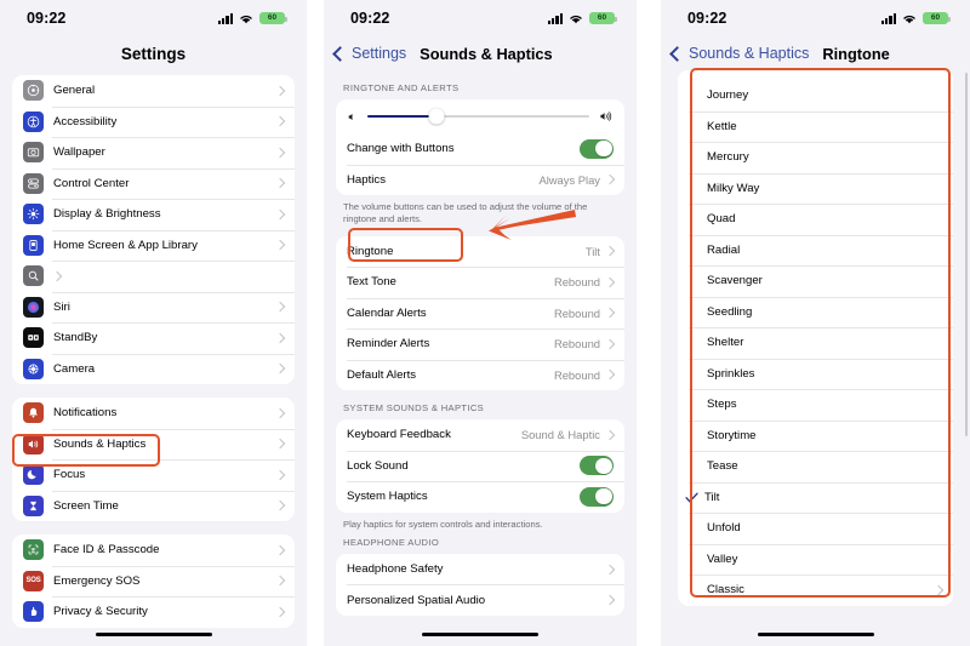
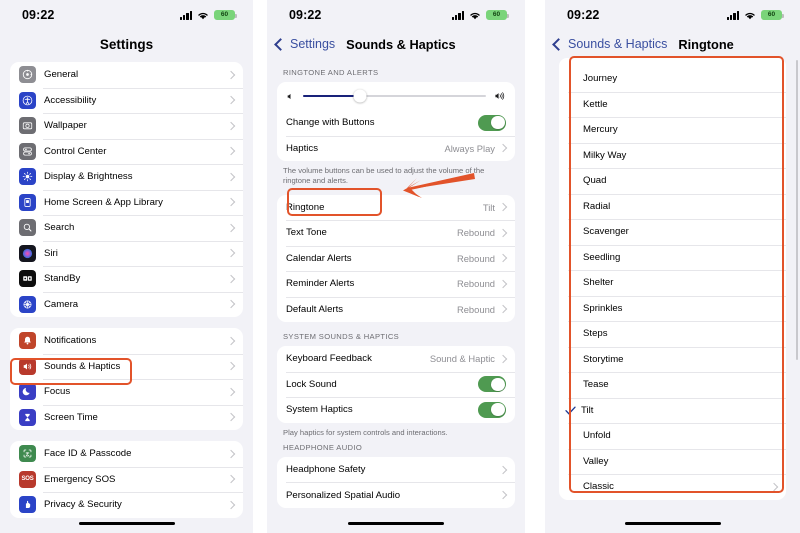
  09:22
  Settings
  General
  Accessibility
  Wallpaper
  Control Center
  Display & Brightness
  Home Screen & App Library
+ Search
  Siri
  StandBy
  Camera
  Notifications
  Sounds & Haptics
  Focus
  Screen Time
  Face ID & Passcode
  Emergency SOS
  Privacy & Security
  09:22
  Settings
  Sounds & Haptics
  RINGTONE AND ALERTS
  Change with Buttons
  Haptics
  Always Play
  The volume buttons can be used to adjust the volume of the ringtone and alerts.
  Ringtone
  Tilt
  Text Tone
  Rebound
  Calendar Alerts
  Rebound
  Reminder Alerts
  Rebound
  Default Alerts
  Rebound
  SYSTEM SOUNDS & HAPTICS
  Keyboard Feedback
  Sound & Haptic
  Lock Sound
  System Haptics
  Play haptics for system controls and interactions.
  HEADPHONE AUDIO
  Headphone Safety
  Personalized Spatial Audio
  09:22
  Sounds & Haptics
  Ringtone
  Journey
  Kettle
  Mercury
  Milky Way
  Quad
  Radial
  Scavenger
  Seedling
  Shelter
  Sprinkles
  Steps
  Storytime
  Tease
  Tilt
  Unfold
  Valley
  Classic
